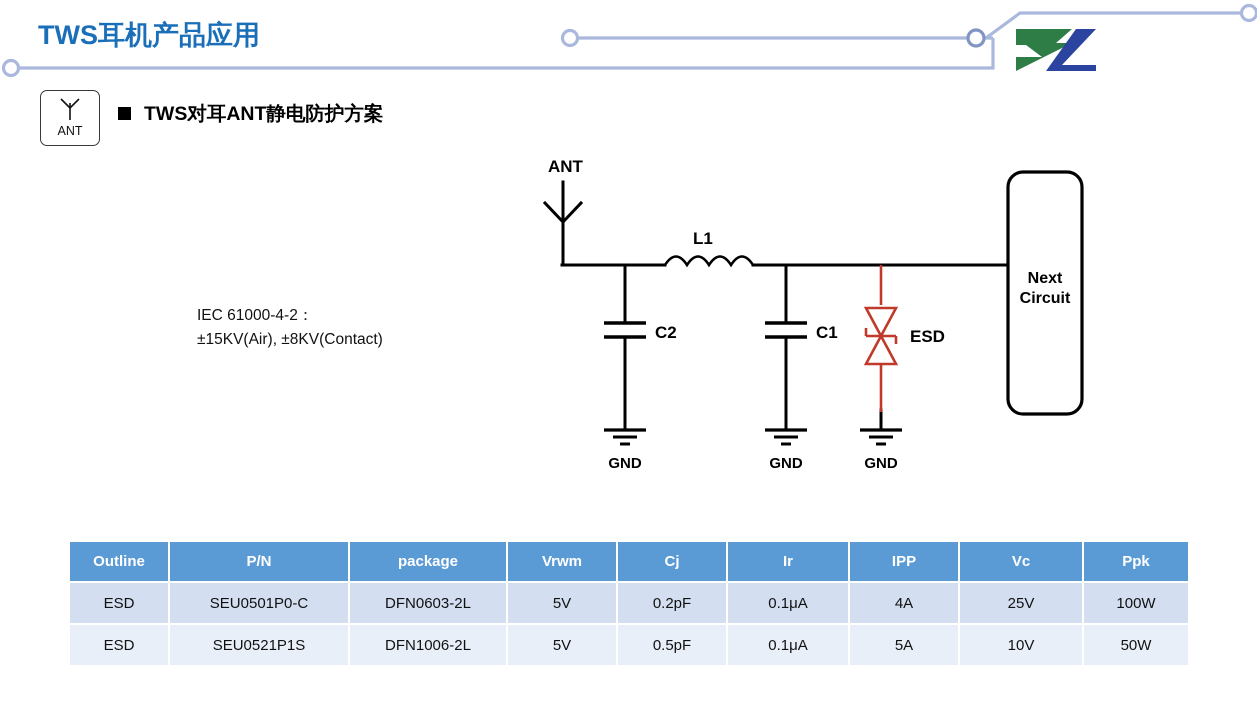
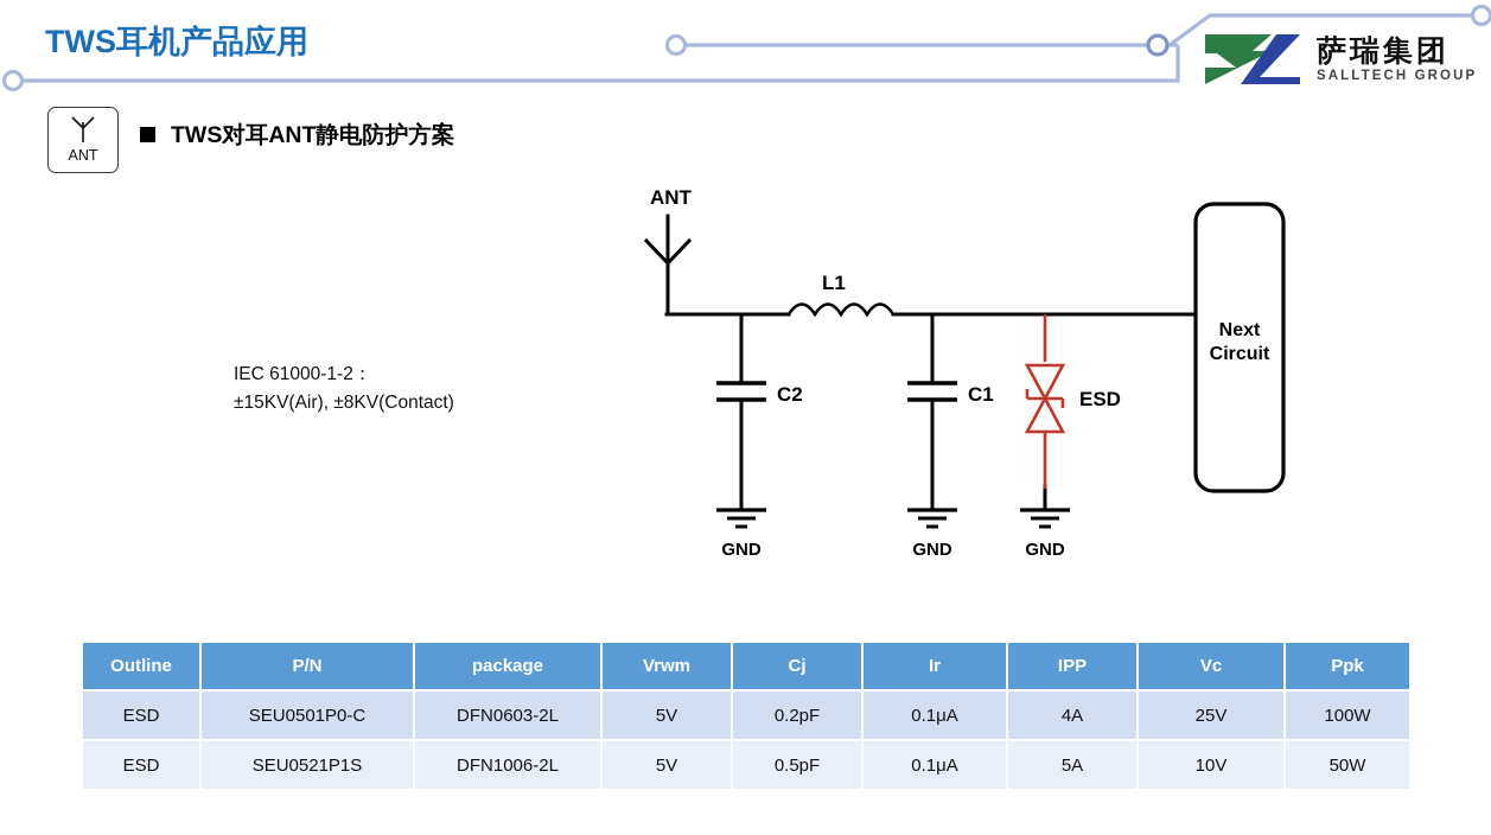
  TWS耳机产品应用
+ 萨瑞集团
+ SALLTECH GROUP
  ANT
  TWS对耳ANT静电防护方案
- IEC 61000-4-2：
+ IEC 61000-1-2：
  ±15KV(Air), ±8KV(Contact)
  ANT
  L1
  C2
  C1
  ESD
  GND
  GND
  GND
  Next
  Circuit
  Outline	P/N	package	Vrwm	Cj	Ir	IPP	Vc	Ppk
  ESD	SEU0501P0-C	DFN0603-2L	5V	0.2pF	0.1μA	4A	25V	100W
  ESD	SEU0521P1S	DFN1006-2L	5V	0.5pF	0.1μA	5A	10V	50W
